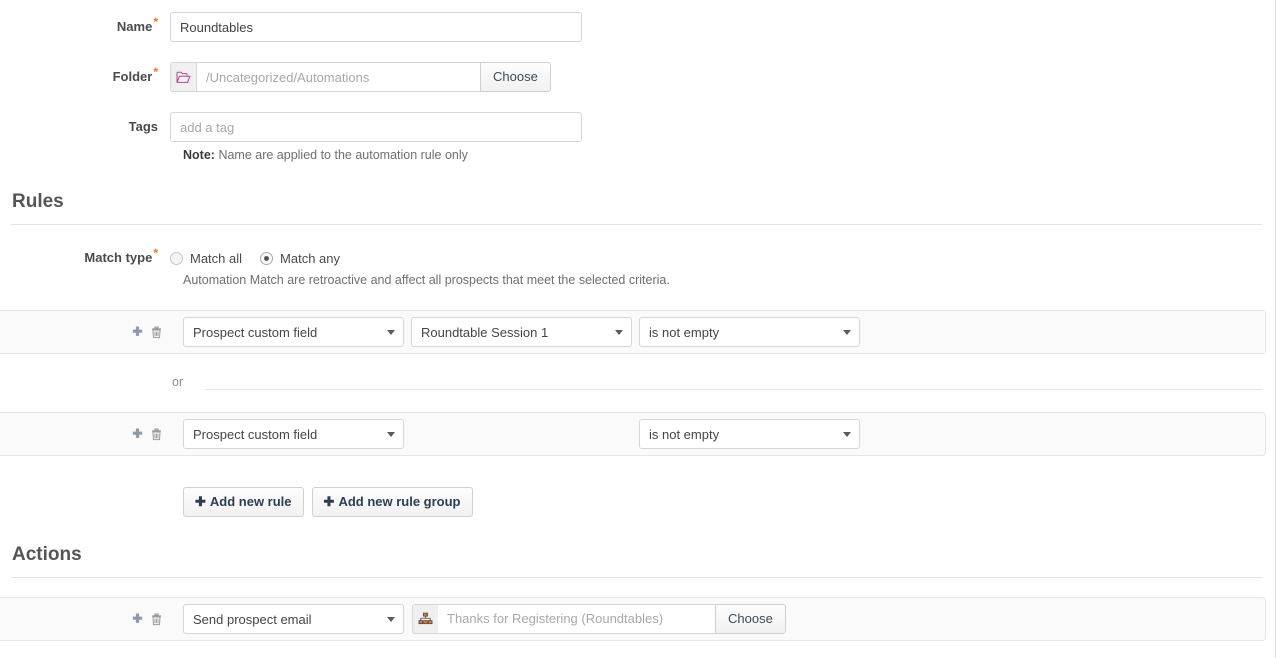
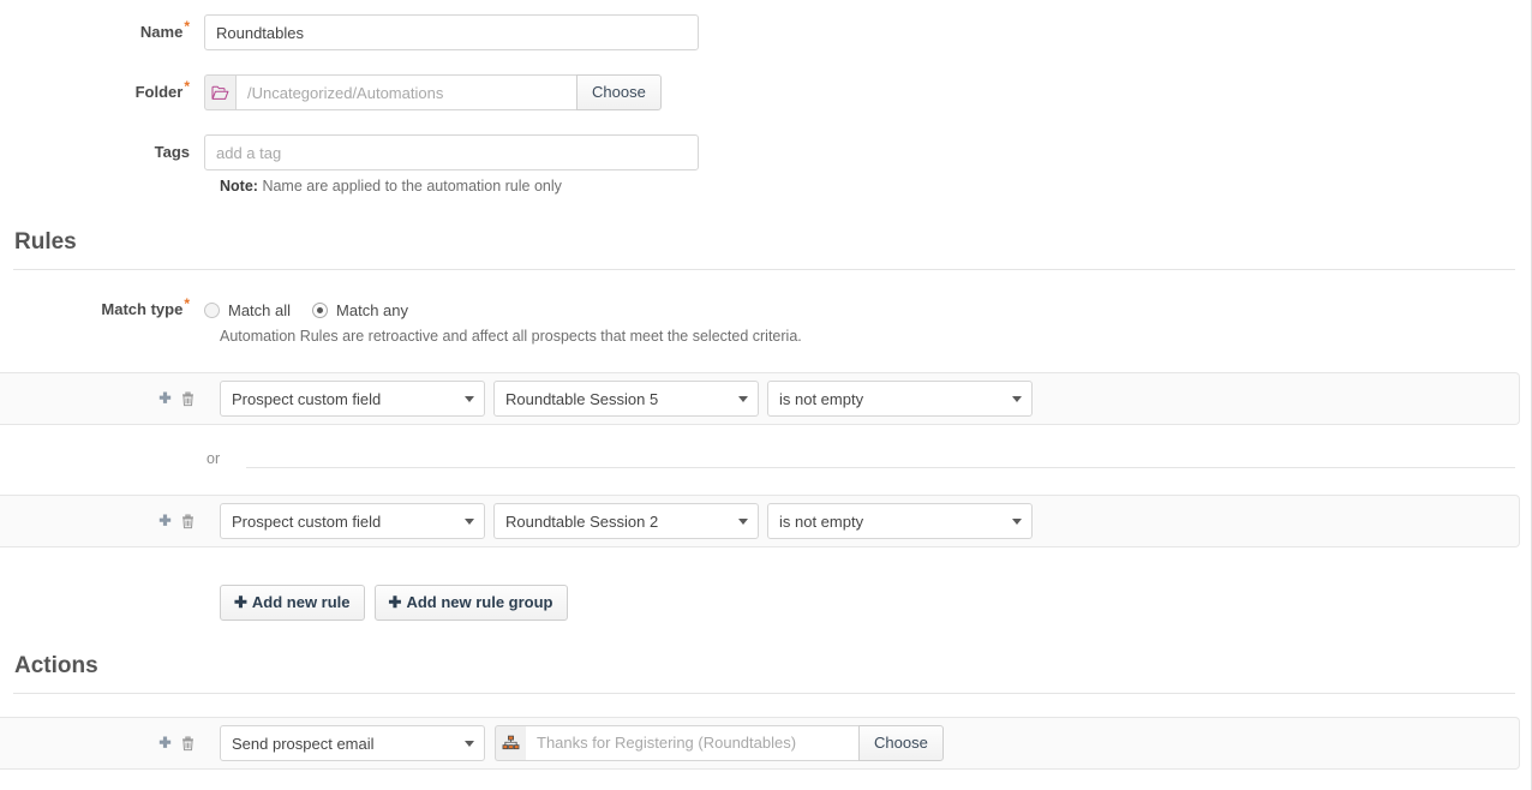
  Name*
  Roundtables
  Folder*
  /Uncategorized/Automations
  Choose
  Tags
  add a tag
  Note: Name are applied to the automation rule only
  Rules
  Match type*
  Match all
  Match any
- Automation Match are retroactive and affect all prospects that meet the selected criteria.
+ Automation Rules are retroactive and affect all prospects that meet the selected criteria.
  Prospect custom field
- Roundtable Session 1
+ Roundtable Session 5
  is not empty
  or
  Prospect custom field
+ Roundtable Session 2
  is not empty
  ✚ Add new rule
  ✚ Add new rule group
  Actions
  Send prospect email
  Thanks for Registering (Roundtables)
  Choose
